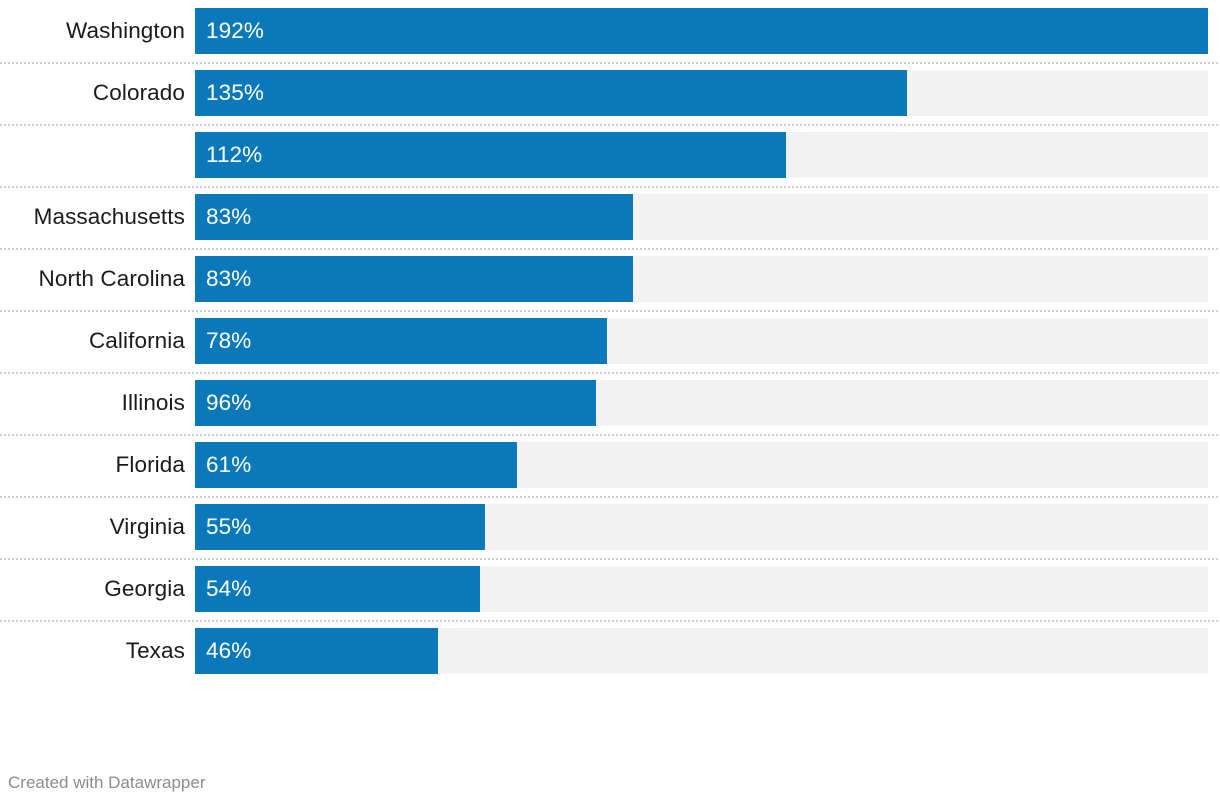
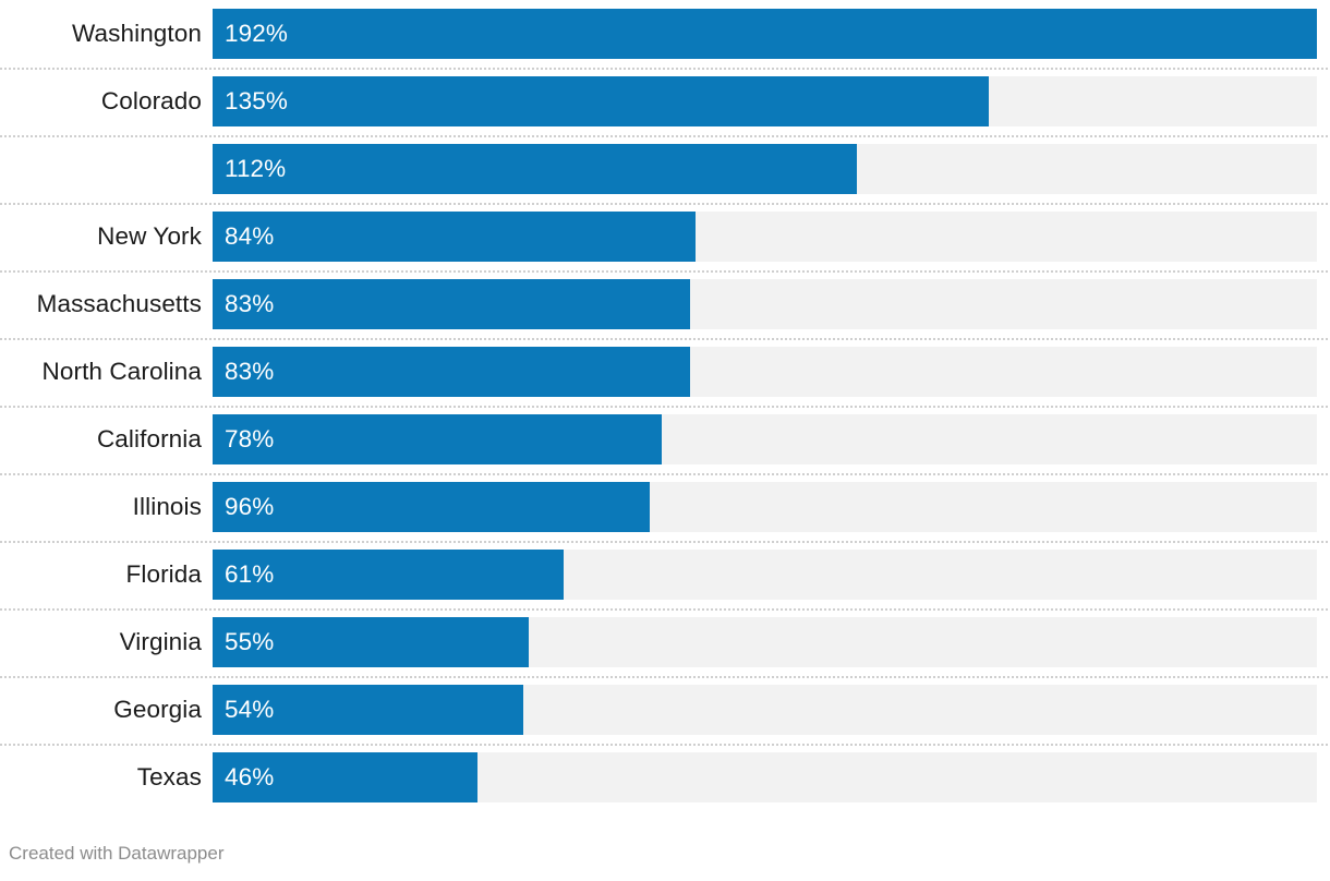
  Washington
  192%
  Colorado
  135%
  112%
+ New York
+ 84%
  Massachusetts
  83%
  North Carolina
  83%
  California
  78%
  Illinois
  96%
  Florida
  61%
  Virginia
  55%
  Georgia
  54%
  Texas
  46%
  Created with Datawrapper
